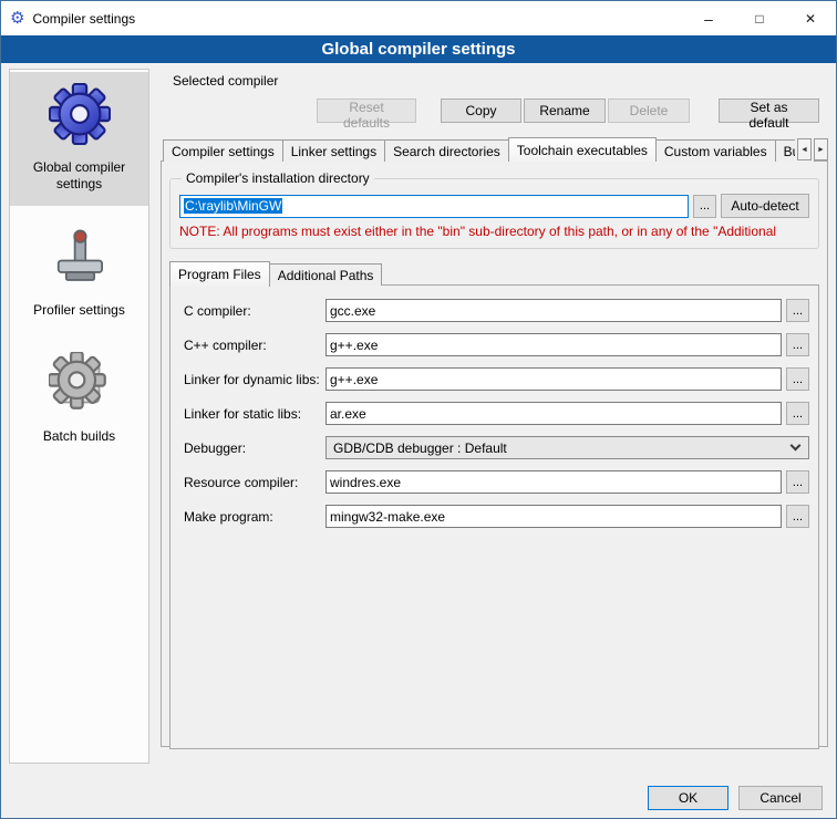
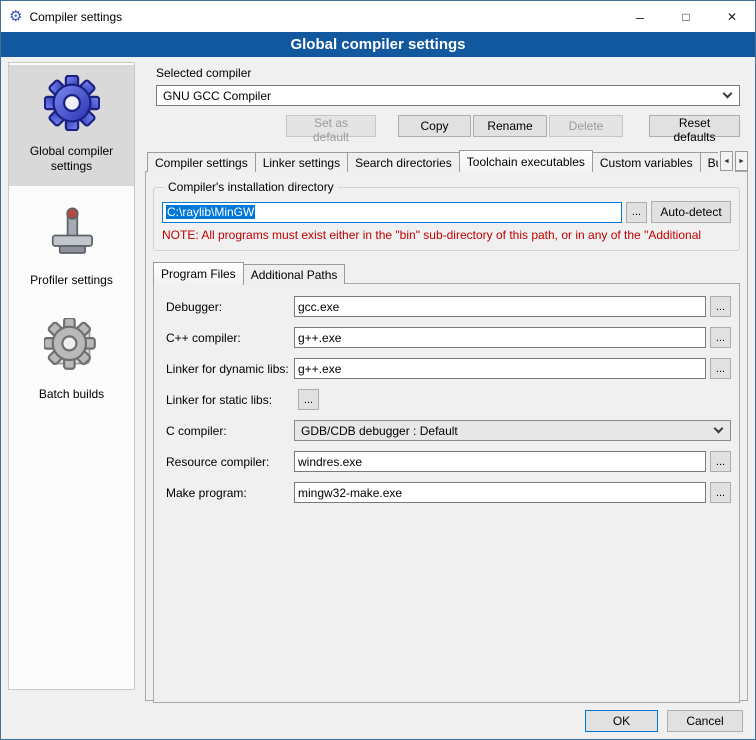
  ⚙
  Compiler settings
  –
  □
  ✕
  Global compiler settings
  Global compiler settings
  Profiler settings
  Batch builds
  Selected compiler
+ GNU GCC Compiler
- Reset defaults
+ Set as default
  Copy
  Rename
  Delete
- Set as default
+ Reset defaults
  Compiler settings
  Linker settings
  Search directories
  Toolchain executables
  Custom variables
  Compiler's installation directory
  C:\raylib\MinGW
  ...
  Auto-detect
  NOTE: All programs must exist either in the "bin" sub-directory of this path, or in any of the "Additional
  Program Files
  Additional Paths
- C compiler:
+ Debugger:
  gcc.exe
  ...
  C++ compiler:
  g++.exe
  ...
  Linker for dynamic libs:
  g++.exe
  ...
  Linker for static libs:
- ar.exe
  ...
- Debugger:
+ C compiler:
  GDB/CDB debugger : Default
  Resource compiler:
  windres.exe
  ...
  Make program:
  mingw32-make.exe
  ...
  OK
  Cancel
